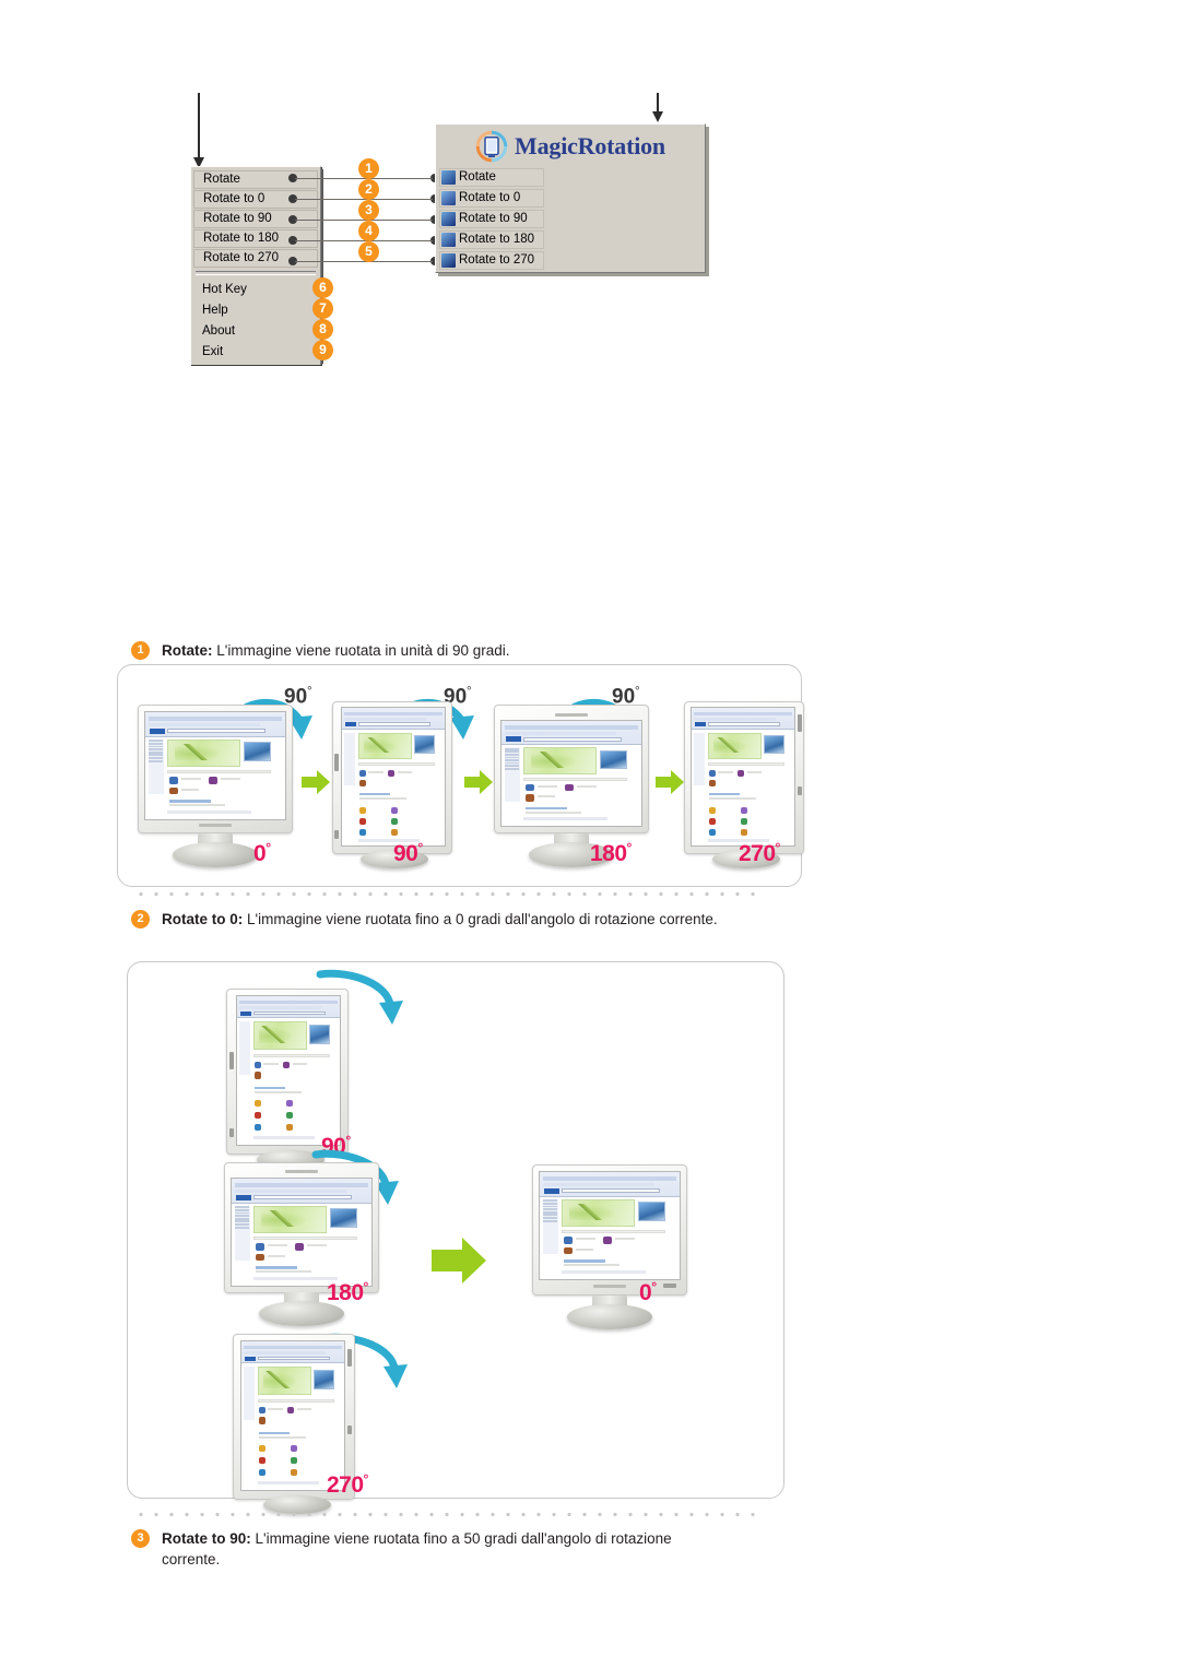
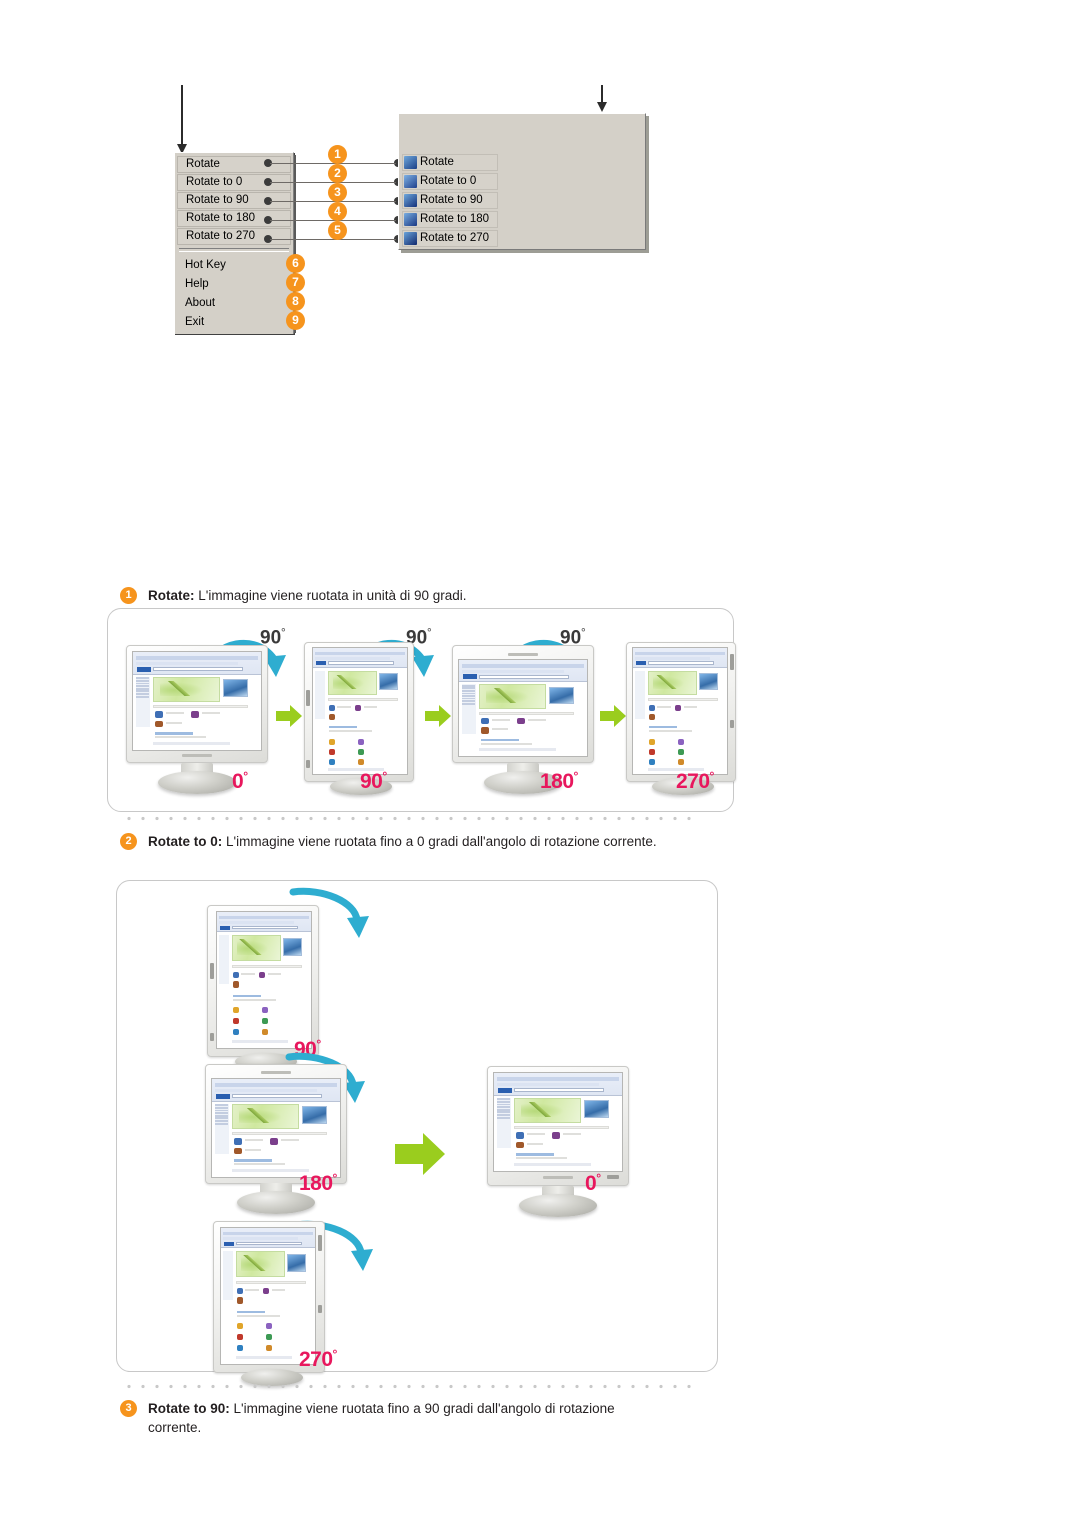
  Rotate
  Rotate to 0
  Rotate to 90
  Rotate to 180
  Rotate to 270
  Hot Key
  Help
  About
  Exit
  1
  2
  3
  4
  5
  6
  7
  8
  9
- MagicRotation
  Rotate
  Rotate to 0
  Rotate to 90
  Rotate to 180
  Rotate to 270
  1
  Rotate: L'immagine viene ruotata in unità di 90 gradi.
  90°
  90°
  90°
  0°
  90°
  180°
  270°
  2
  Rotate to 0: L'immagine viene ruotata fino a 0 gradi dall'angolo di rotazione corrente.
  90°
  180°
  270°
  0°
  3
- Rotate to 90: L'immagine viene ruotata fino a 50 gradi dall'angolo di rotazione corrente.
+ Rotate to 90: L'immagine viene ruotata fino a 90 gradi dall'angolo di rotazione corrente.
